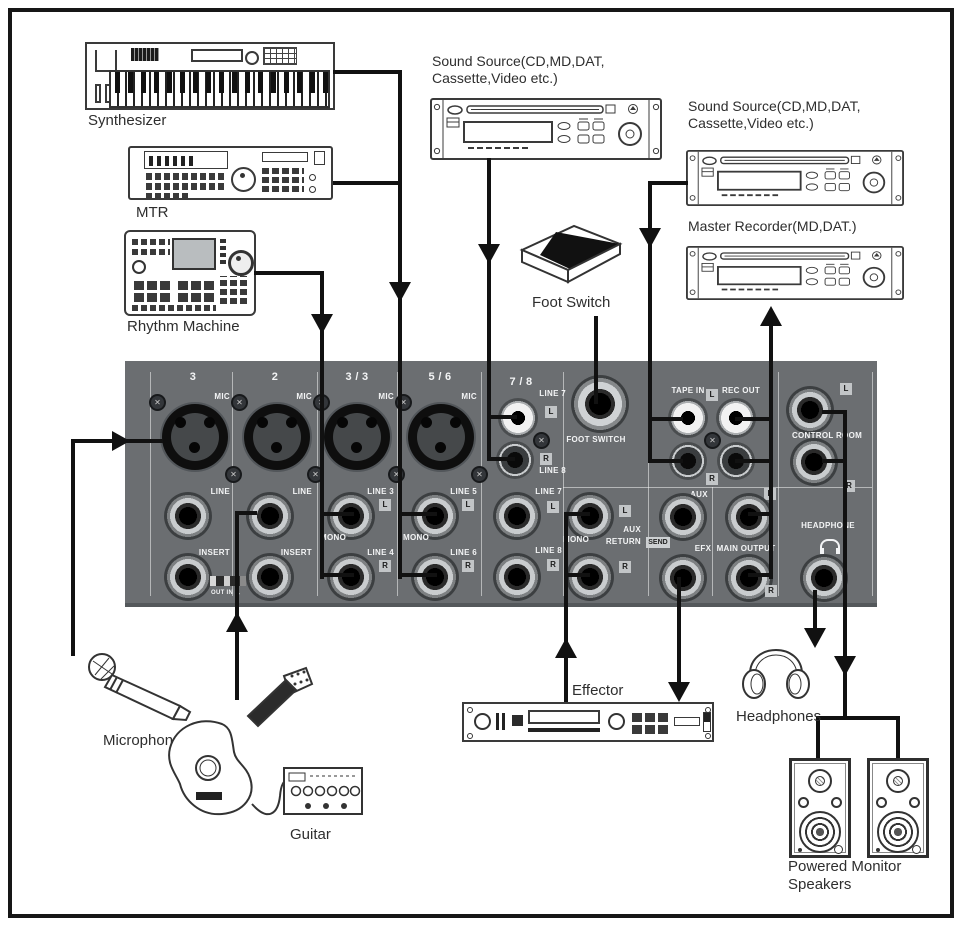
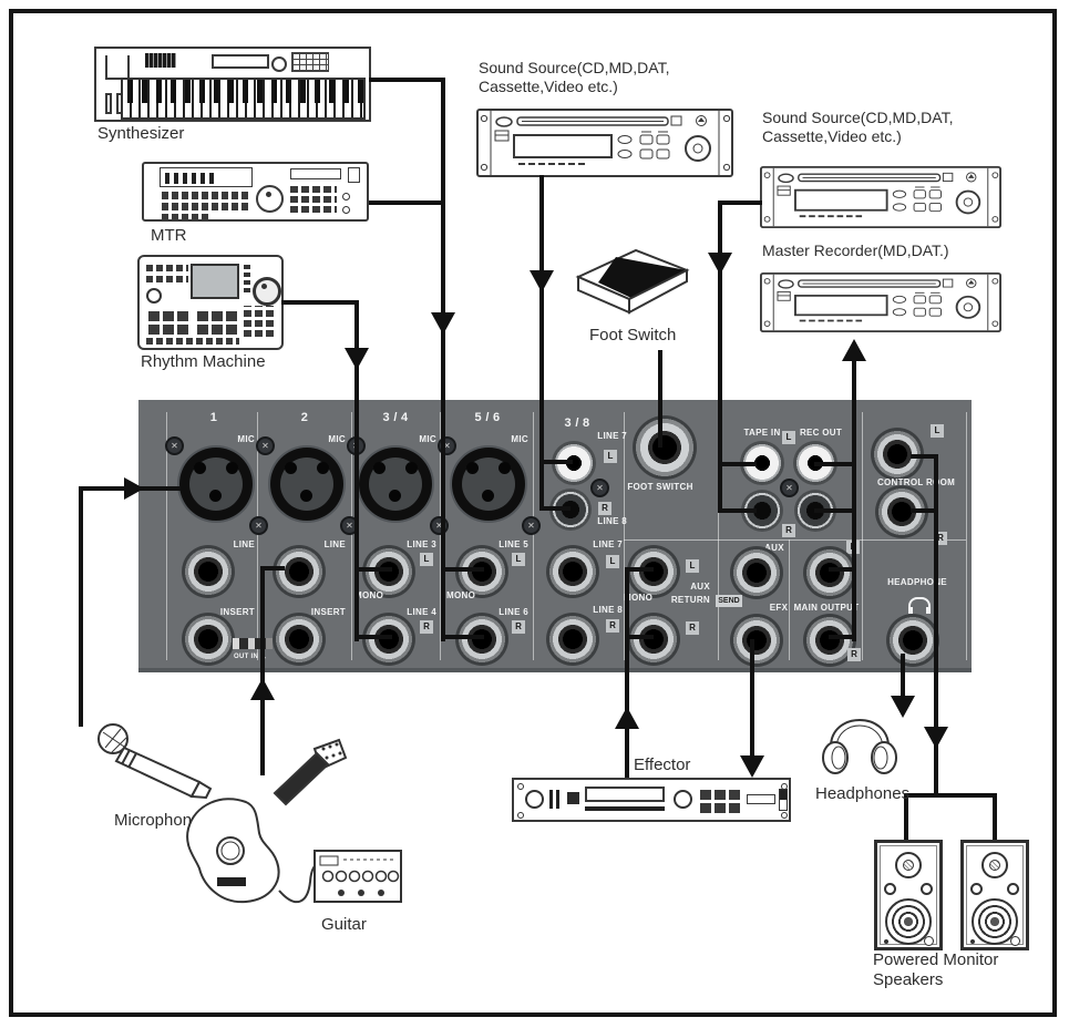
  Synthesizer
  MTR
  Rhythm Machine
  Sound Source(CD,MD,DAT,
  Cassette,Video etc.)
  Sound Source(CD,MD,DAT,
  Cassette,Video etc.)
  Master Recorder(MD,DAT.)
  Foot Switch
- 3
+ 1
  MIC
  ✕
  ✕
  LINE
  INSERT
  2
  MIC
  ✕
  ✕
  LINE
  INSERT
- 3 / 3
+ 3 / 4
  MIC
  ✕
  LINE 3
  L
  ONO
  LINE 4
  R
  5 / 6
  MIC
  ✕
  ✕
  LINE 5
  L
  MONO
  LINE 6
  R
- 7 / 8
+ 3 / 8
  LINE 7
  L
  ✕
  R
  LINE 8
  LINE 7
  L
  LINE 8
  R
  FOOT SWITCH
  L
  ONO
  AUX
  RETURN
  R
  TAPE IN
  L
  REC OUT
  ✕
  R
  EFX
  MAIN OUTPU
  R
  L
  CONTROL ROM
  R
  HEADPHOE
  Microphon
  Guitar
  Effector
  Headphones
  Powered Monitor
  Speakers
